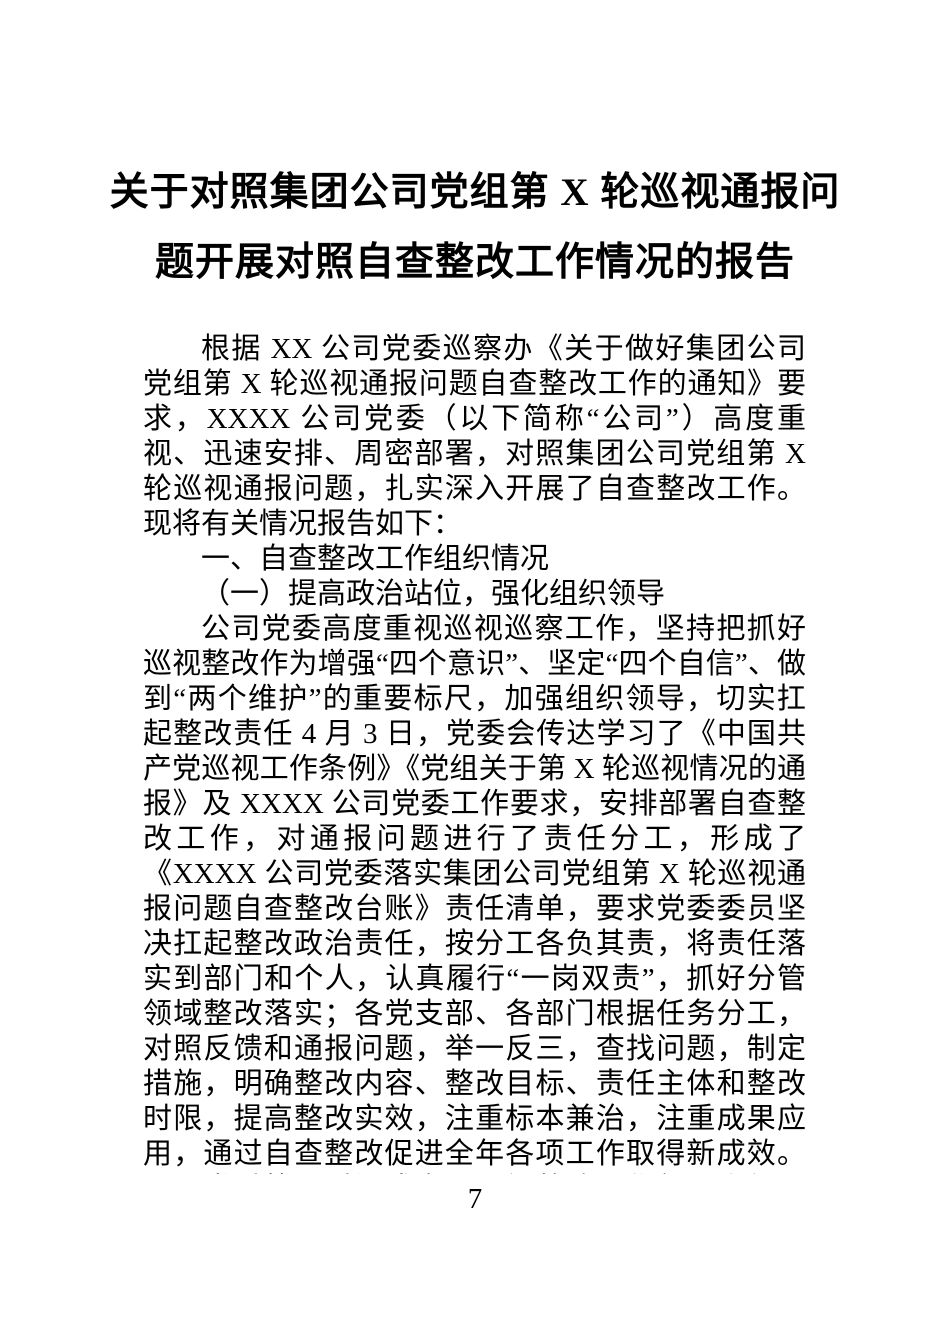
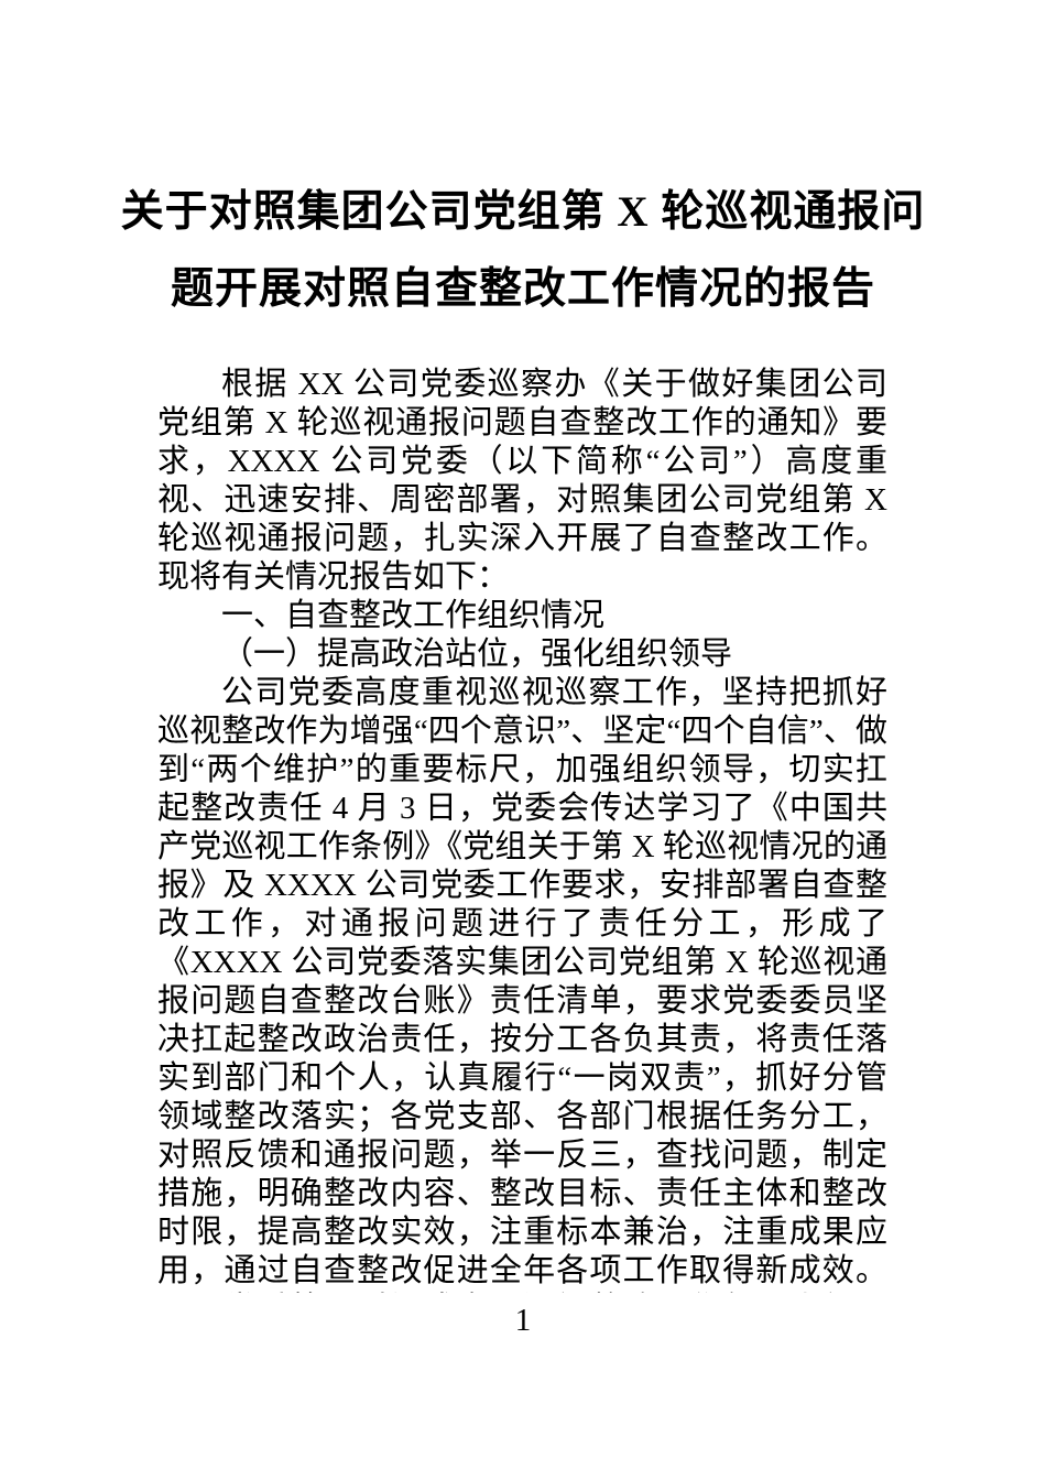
  关于对照集团公司党组第 X 轮巡视通报问
  题开展对照自查整改工作情况的报告
  根据 XX 公司党委巡察办《关于做好集团公司党组第 X 轮巡视通报问题自查整改工作的通知》要求，XXXX 公司党委（以下简称“公司”）高度重视、迅速安排、周密部署，对照集团公司党组第 X 轮巡视通报问题，扎实深入开展了自查整改工作。现将有关情况报告如下：
  一、自查整改工作组织情况
  （一）提高政治站位，强化组织领导
  公司党委高度重视巡视巡察工作，坚持把抓好巡视整改作为增强“四个意识”、坚定“四个自信”、做到“两个维护”的重要标尺，加强组织领导，切实扛起整改责任 4 月 3 日，党委会传达学习了《中国共产党巡视工作条例》《党组关于第 X 轮巡视情况的通报》及 XXXX 公司党委工作要求，安排部署自查整改工作，对通报问题进行了责任分工，形成了《XXXX 公司党委落实集团公司党组第 X 轮巡视通报问题自查整改台账》责任清单，要求党委委员坚决扛起整改政治责任，按分工各负其责，将责任落实到部门和个人，认真履行“一岗双责”，抓好分管领域整改落实；各党支部、各部门根据任务分工，对照反馈和通报问题，举一反三，查找问题，制定措施，明确整改内容、整改目标、责任主体和整改时限，提高整改实效，注重标本兼治，注重成果应用，通过自查整改促进全年各项工作取得新成效。
- 7
+ 1
